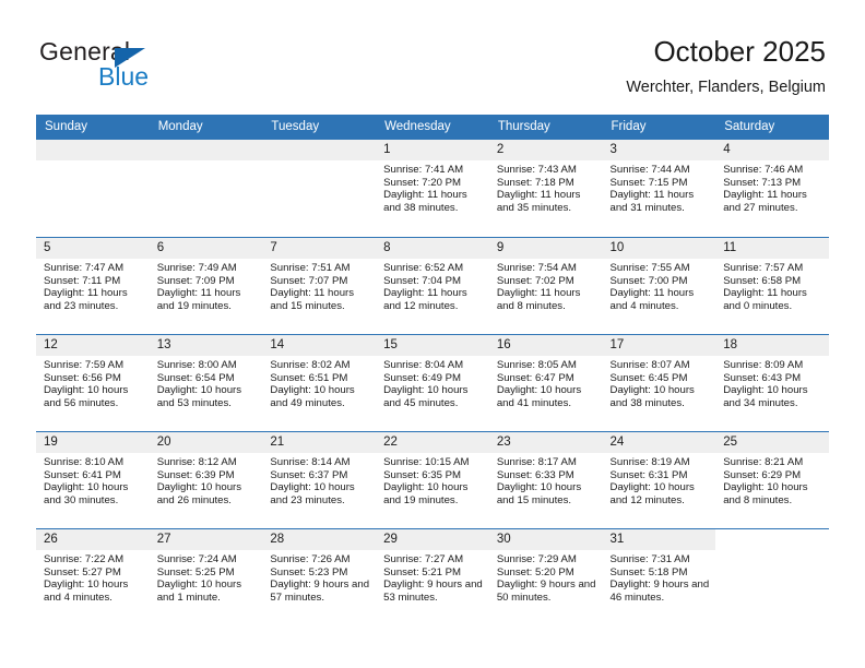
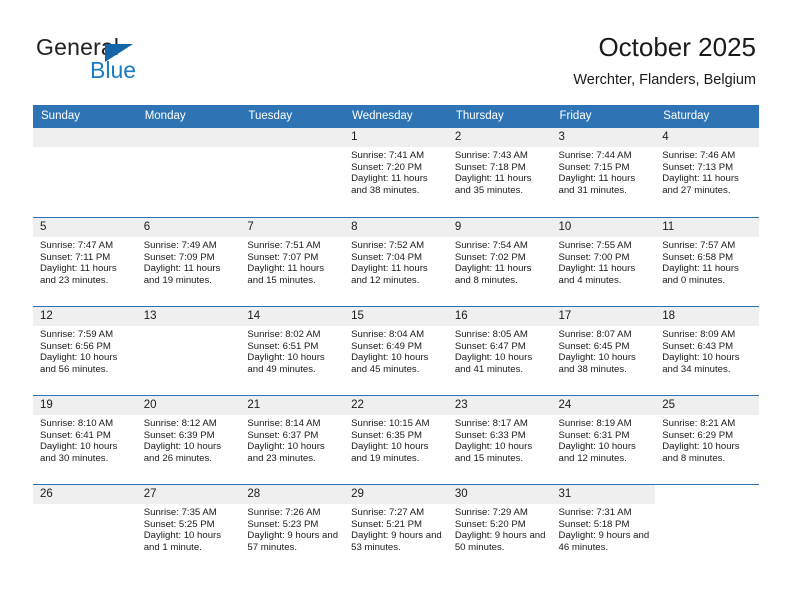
  General
  Blue
  October 2025
  Werchter, Flanders, Belgium
  Sunday
  Monday
  Tuesday
  Wednesday
  Thursday
  Friday
  Saturday
  1
  Sunrise: 7:41 AM
  Sunset: 7:20 PM
  Daylight: 11 hours and 38 minutes.
  2
  Sunrise: 7:43 AM
  Sunset: 7:18 PM
  Daylight: 11 hours and 35 minutes.
  3
  Sunrise: 7:44 AM
  Sunset: 7:15 PM
  Daylight: 11 hours and 31 minutes.
  4
  Sunrise: 7:46 AM
  Sunset: 7:13 PM
  Daylight: 11 hours and 27 minutes.
  5
  Sunrise: 7:47 AM
  Sunset: 7:11 PM
  Daylight: 11 hours and 23 minutes.
  6
  Sunrise: 7:49 AM
  Sunset: 7:09 PM
  Daylight: 11 hours and 19 minutes.
  7
  Sunrise: 7:51 AM
  Sunset: 7:07 PM
  Daylight: 11 hours and 15 minutes.
  8
- Sunrise: 6:52 AM
+ Sunrise: 7:52 AM
  Sunset: 7:04 PM
  Daylight: 11 hours and 12 minutes.
  9
  Sunrise: 7:54 AM
  Sunset: 7:02 PM
  Daylight: 11 hours and 8 minutes.
  10
  Sunrise: 7:55 AM
  Sunset: 7:00 PM
  Daylight: 11 hours and 4 minutes.
  11
  Sunrise: 7:57 AM
  Sunset: 6:58 PM
  Daylight: 11 hours and 0 minutes.
  12
  Sunrise: 7:59 AM
  Sunset: 6:56 PM
  Daylight: 10 hours and 56 minutes.
  13
- Sunrise: 8:00 AM
- Sunset: 6:54 PM
- Daylight: 10 hours and 53 minutes.
  14
  Sunrise: 8:02 AM
  Sunset: 6:51 PM
  Daylight: 10 hours and 49 minutes.
  15
  Sunrise: 8:04 AM
  Sunset: 6:49 PM
  Daylight: 10 hours and 45 minutes.
  16
  Sunrise: 8:05 AM
  Sunset: 6:47 PM
  Daylight: 10 hours and 41 minutes.
  17
  Sunrise: 8:07 AM
  Sunset: 6:45 PM
  Daylight: 10 hours and 38 minutes.
  18
  Sunrise: 8:09 AM
  Sunset: 6:43 PM
  Daylight: 10 hours and 34 minutes.
  19
  Sunrise: 8:10 AM
  Sunset: 6:41 PM
  Daylight: 10 hours and 30 minutes.
  20
  Sunrise: 8:12 AM
  Sunset: 6:39 PM
  Daylight: 10 hours and 26 minutes.
  21
  Sunrise: 8:14 AM
  Sunset: 6:37 PM
  Daylight: 10 hours and 23 minutes.
  22
  Sunrise: 10:15 AM
  Sunset: 6:35 PM
  Daylight: 10 hours and 19 minutes.
  23
  Sunrise: 8:17 AM
  Sunset: 6:33 PM
  Daylight: 10 hours and 15 minutes.
  24
  Sunrise: 8:19 AM
  Sunset: 6:31 PM
  Daylight: 10 hours and 12 minutes.
  25
  Sunrise: 8:21 AM
  Sunset: 6:29 PM
  Daylight: 10 hours and 8 minutes.
  26
- Sunrise: 7:22 AM
- Sunset: 5:27 PM
- Daylight: 10 hours and 4 minutes.
  27
- Sunrise: 7:24 AM
+ Sunrise: 7:35 AM
  Sunset: 5:25 PM
  Daylight: 10 hours and 1 minute.
  28
  Sunrise: 7:26 AM
  Sunset: 5:23 PM
  Daylight: 9 hours and 57 minutes.
  29
  Sunrise: 7:27 AM
  Sunset: 5:21 PM
  Daylight: 9 hours and 53 minutes.
  30
  Sunrise: 7:29 AM
  Sunset: 5:20 PM
  Daylight: 9 hours and 50 minutes.
  31
  Sunrise: 7:31 AM
  Sunset: 5:18 PM
  Daylight: 9 hours and 46 minutes.
